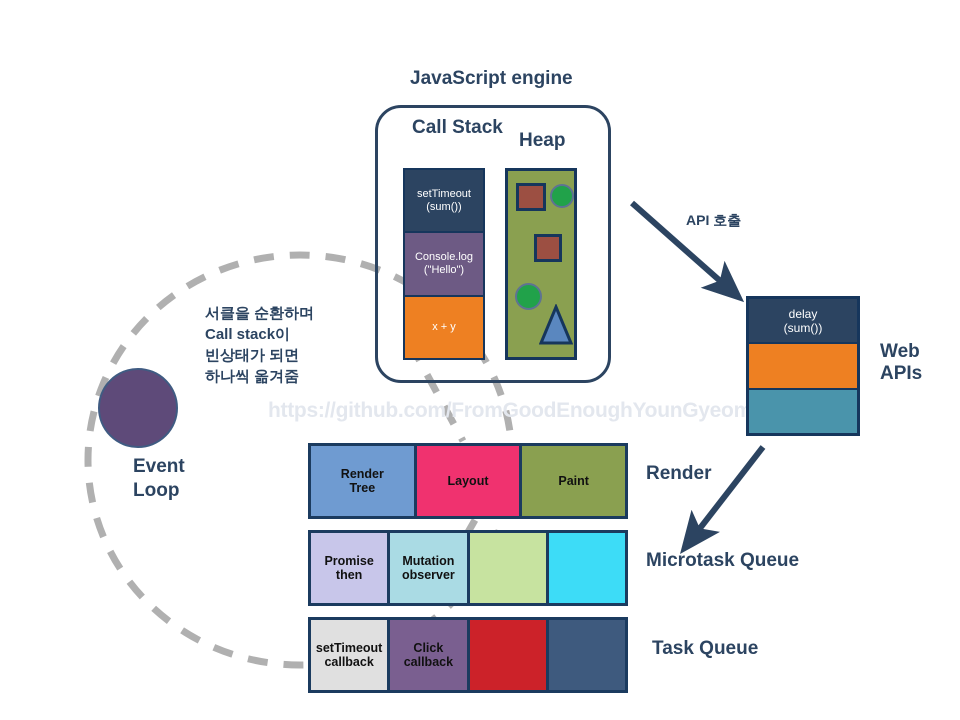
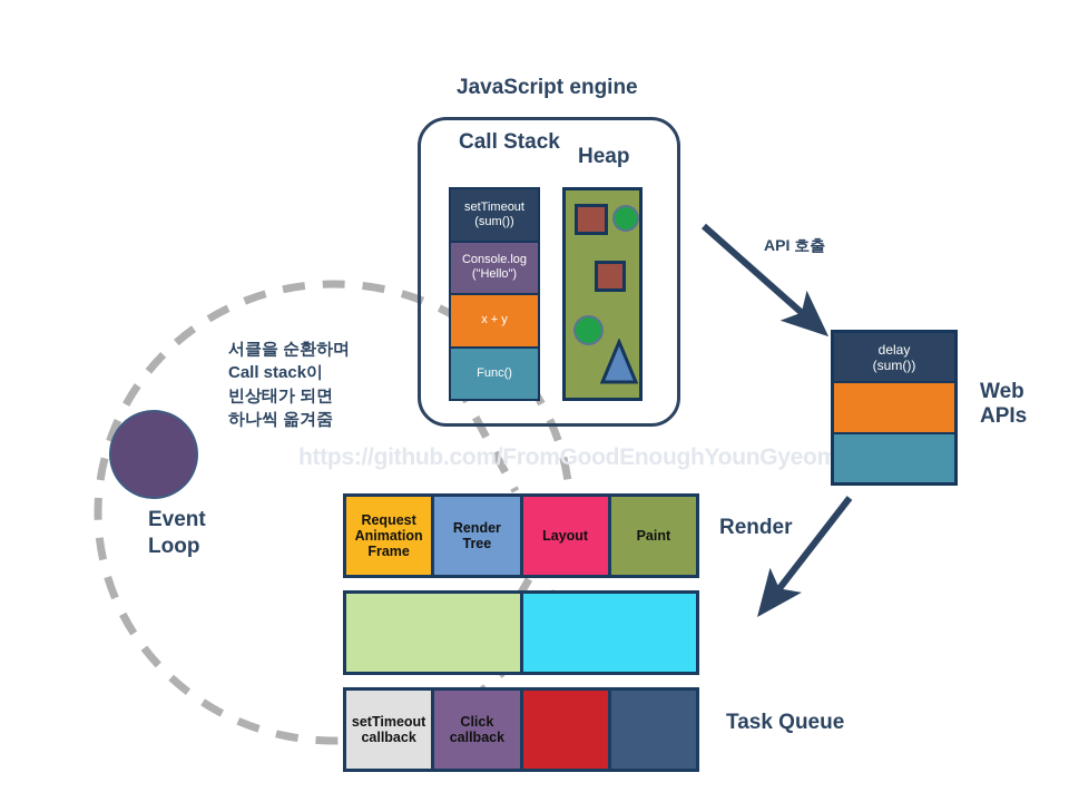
  https://github.com/FromGoodEnoughYounGyeom
  JavaScript engine
  Call Sta
  Heap
  setTimeout
  (sum())
  Console.log
  ("Hello")
  x + y
+ Func()
  서클을 순환하며
  Call stack이
  빈상태가 되면
  하나씩 옮겨줌
  API 호출
  delay
  (sum())
  Web
  APIs
+ Request
+ Animation
+ Frame
  Render
  Tree
  Layout
  Paint
  Render
- Promise
- then
- Mutation
- observer
- Microtask Queue
  setTimeout
  callback
  Click
  callback
  Task Queue
  Event
  Loop
